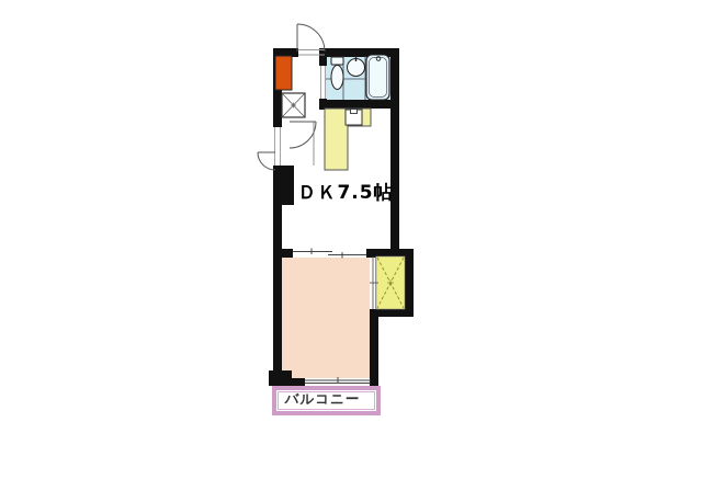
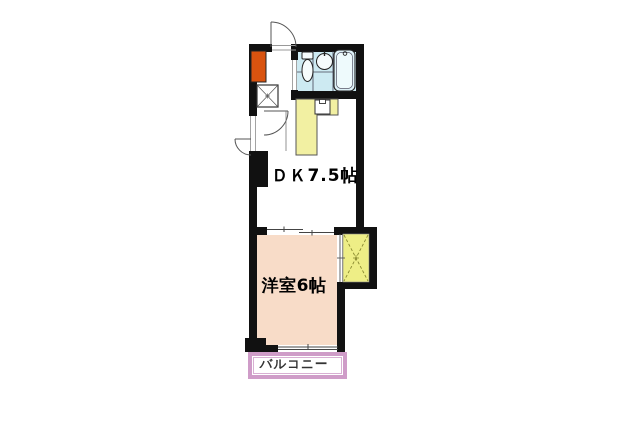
  ＤＫ7.5帖
+ 洋室6帖
  バルコニー
